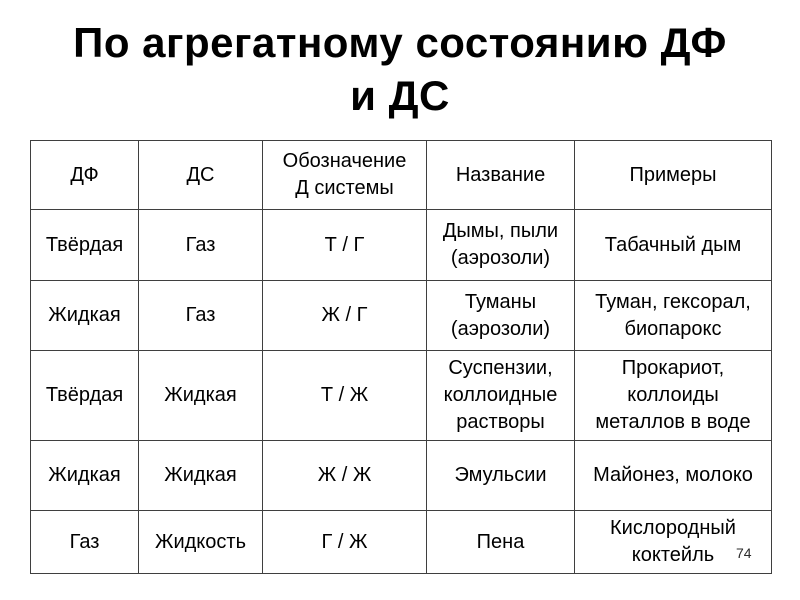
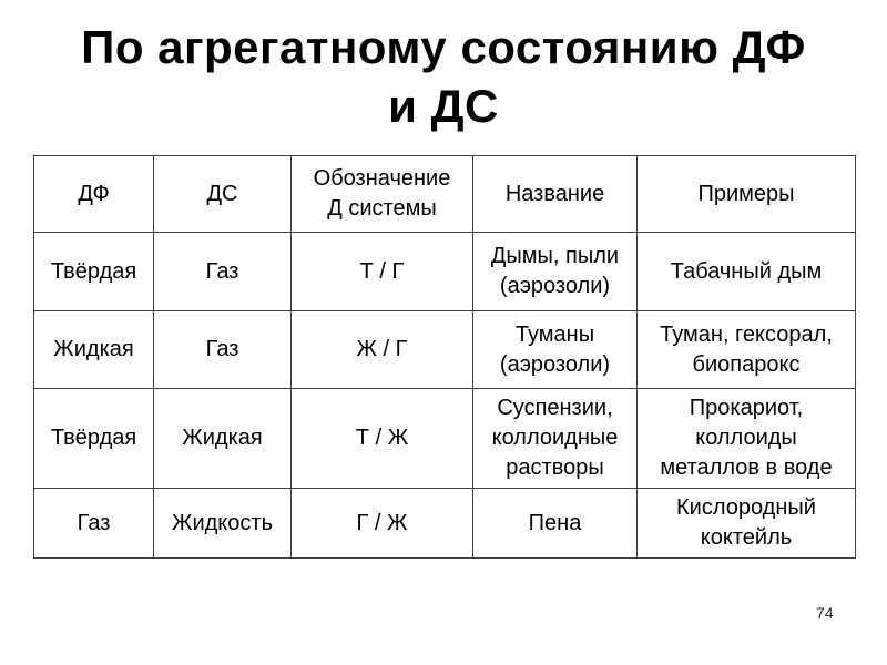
  По агрегатному состоянию ДФ
  и ДС
  ДФ	ДС	Обозначение Д системы	Название	Примеры
  Твёрдая	Газ	Т / Г	Дымы, пыли (аэрозоли)	Табачный дым
  Жидкая	Газ	Ж / Г	Туманы (аэрозоли)	Туман, гексорал, биопарокс
  Твёрдая	Жидкая	Т / Ж	Суспензии, коллоидные растворы	Прокариот, коллоиды металлов в воде
- Жидкая	Жидкая	Ж / Ж	Эмульсии	Майонез, молоко
  Газ	Жидкость	Г / Ж	Пена	Кислородный коктейль
  74
